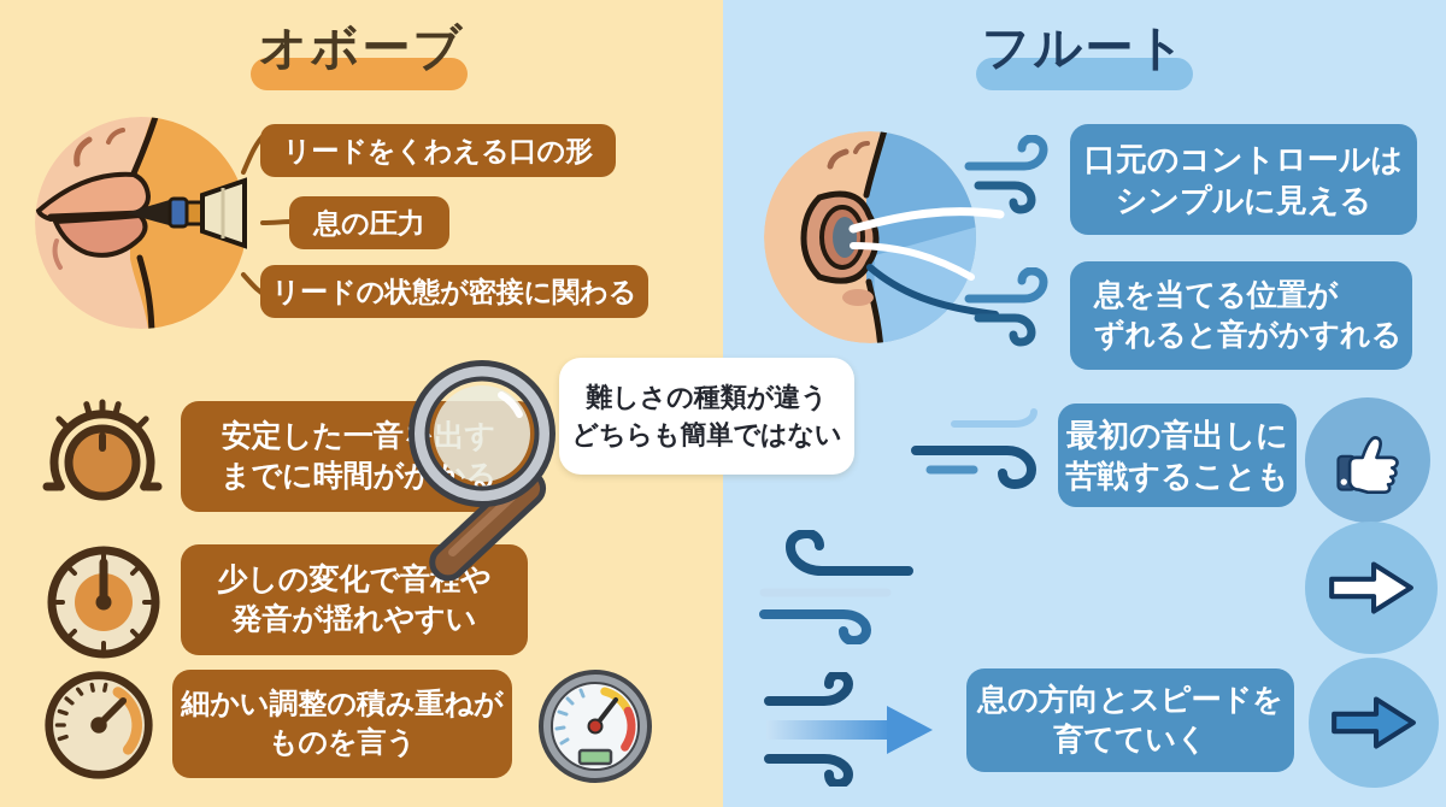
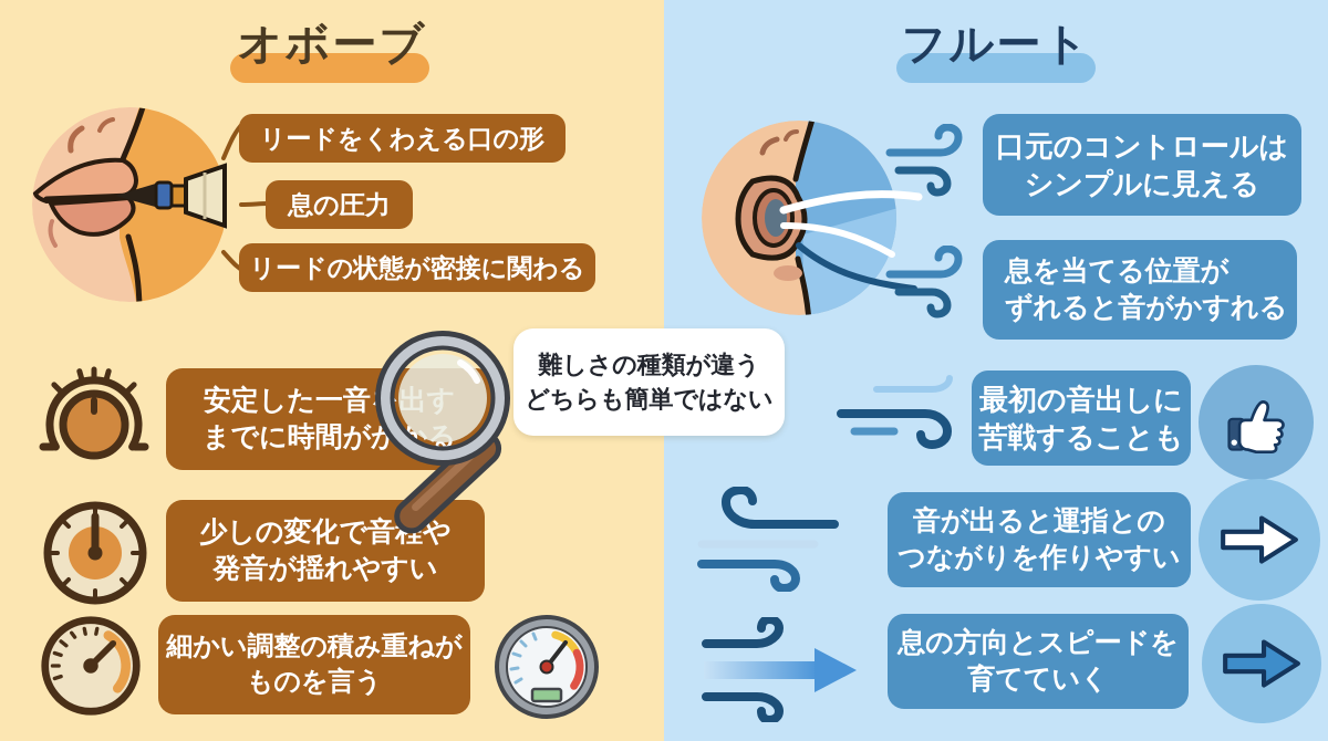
  オボーブ
  リードをくわえる口の形
  息の圧力
  リードの状態が密接に関わる
  安定した一音出す
  までに時間がかる
  少しの変化で音や
  発音が揺れやすい
  細かい調整の積み重ねが
  ものを言う
  難しさの種類が違う
  どちらも簡単ではない
  フルート
  口元のコントロールは
  シンプルに見える
  息を当てる位置が
  ずれると音がかすれる
  最初の音出しに
  苦戦することも
+ 音が出ると運指との
+ つながりを作りやすい
  息の方向とスピードを
  育てていく
